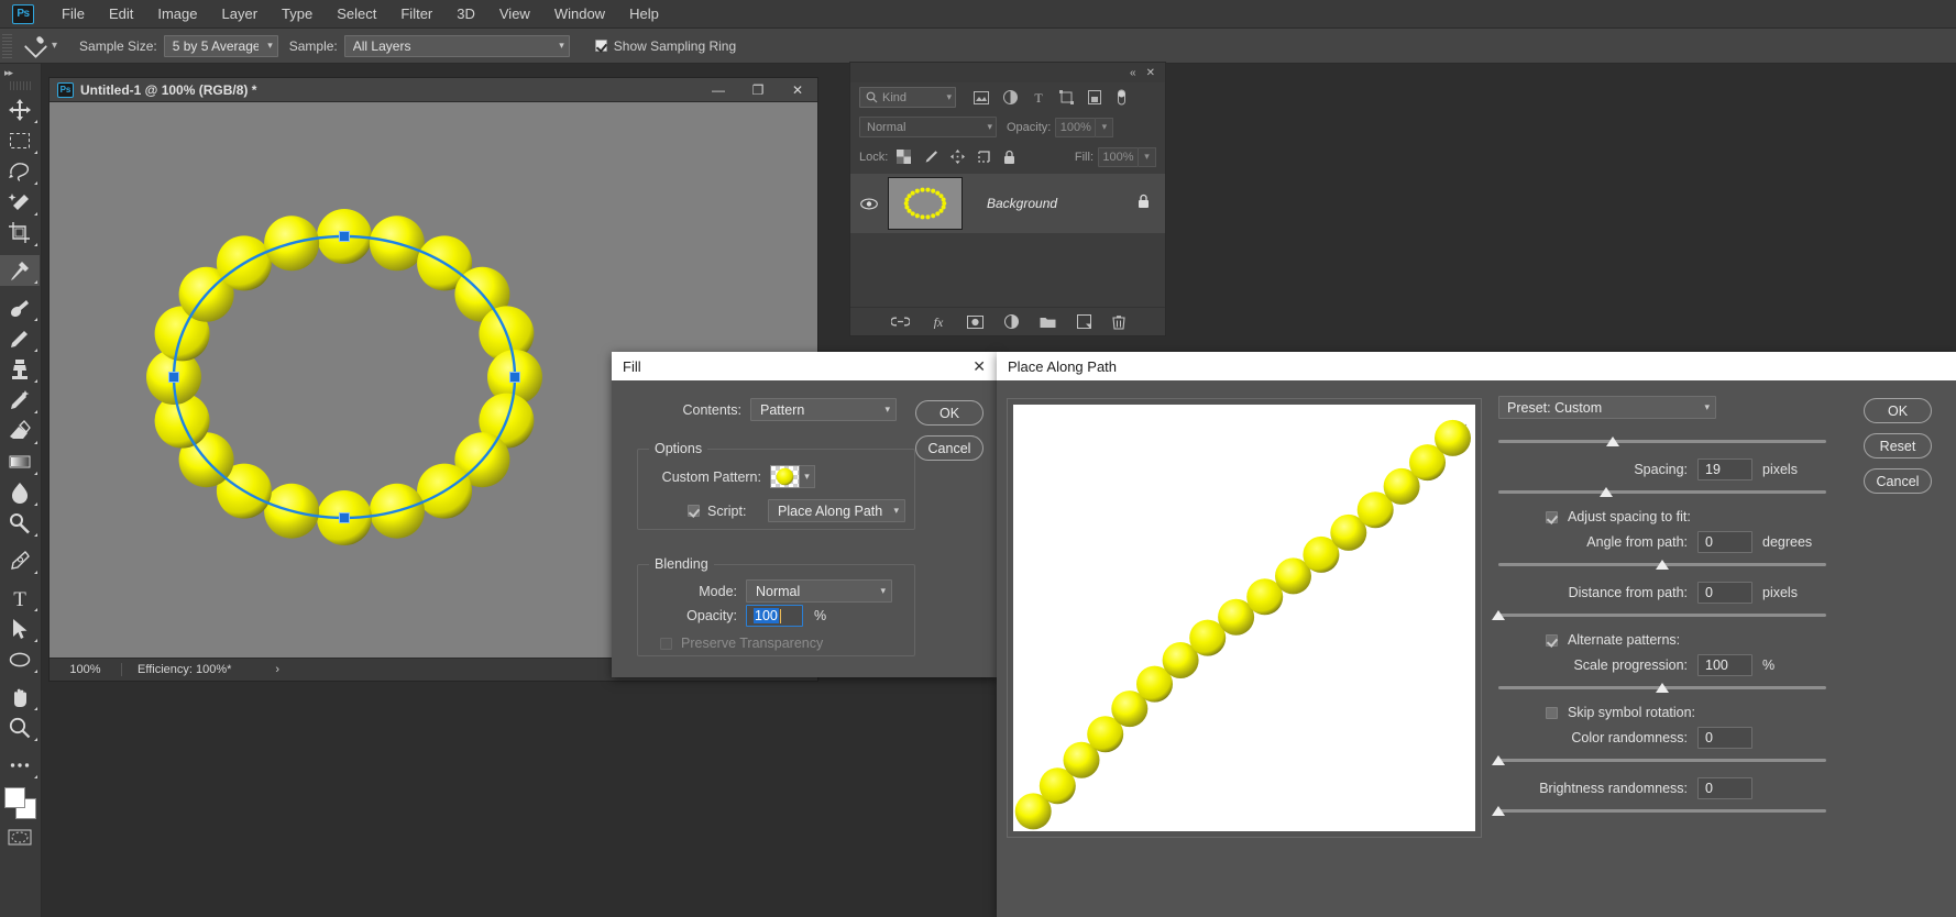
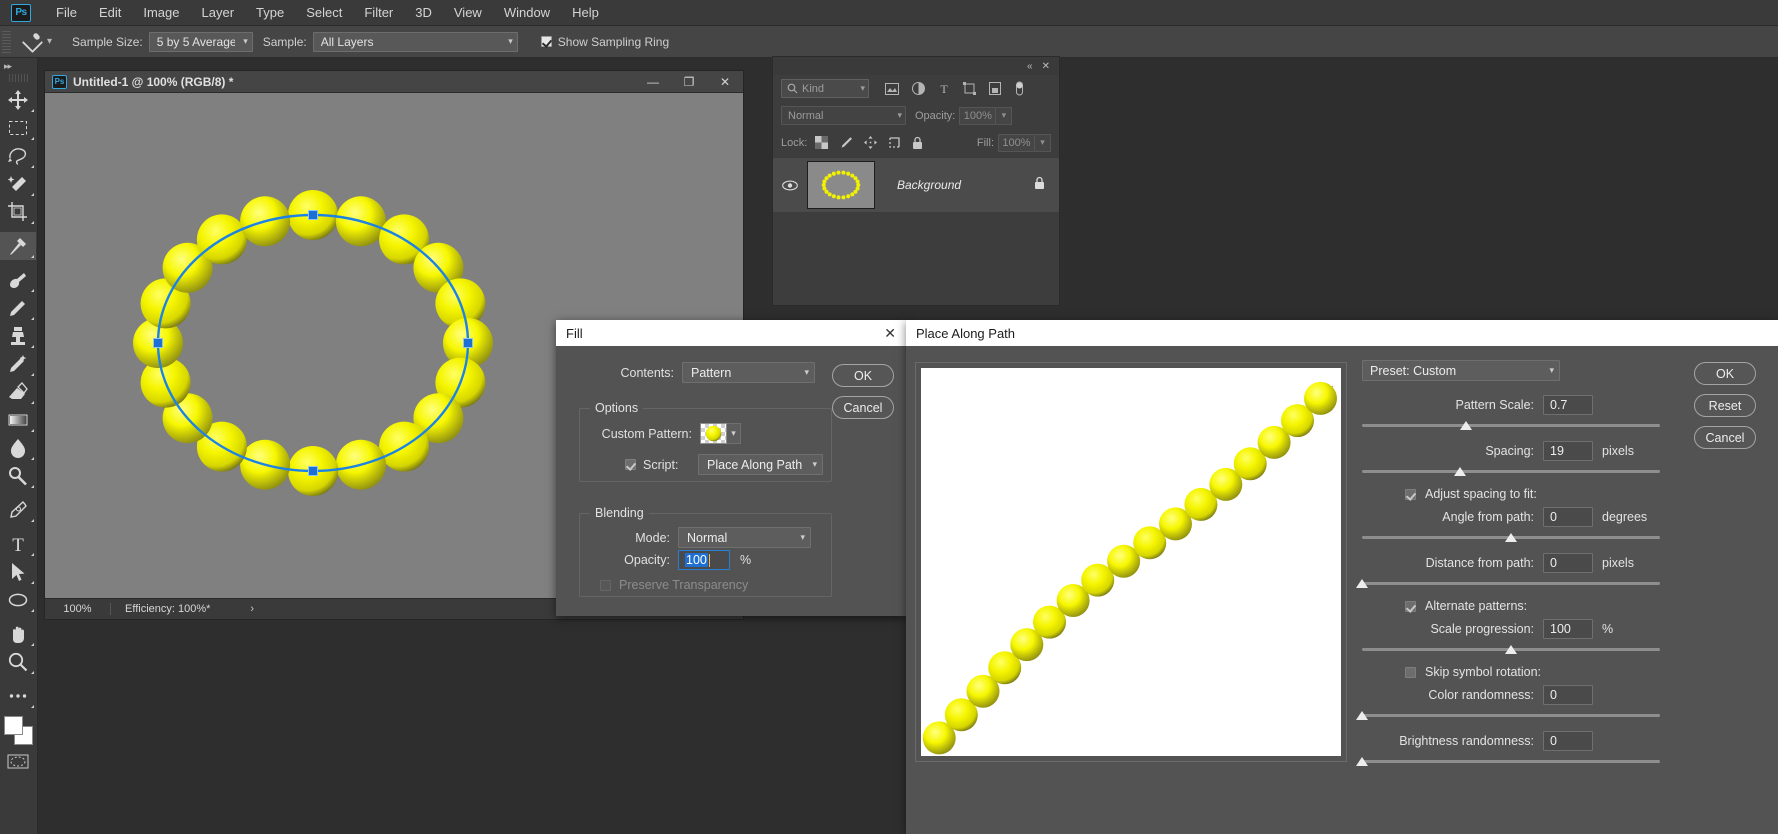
  Ps
  File
  Edit
  Image
  Layer
  Type
  Select
  Filter
  3D
  View
  Window
  Help
  ▾
  Sample Size:
  5 by 5 Average
  ▾
  Sample:
  All Layers
  ▾
  Show Sampling Ring
  ▸▸
  T
  Ps
  Untitled-1 @ 100% (RGB/8) *
  —
  ❐
  ✕
  100%
  Efficiency: 100%*
  ›
  «
  ✕
  Kind
  ▾
  T
  Normal
  ▾
  Opacity:
  100%
  ▾
  Lock:
  Fill:
  100%
  ▾
  Background
- fx
  Fill
  ✕
  Contents:
  Pattern
  ▾
  OK
  Cancel
  Options
  Custom Pattern:
  ▾
  Script:
  Place Along Path
  ▾
  Blending
  Mode:
  Normal
  ▾
  Opacity:
  100
  %
  Preserve Transparency
  Place Along Path
  Preset: Custom
  ▾
+ Pattern Scale:
+ 0.7
  Spacing:
  19
  pixels
  Adjust spacing to fit:
  Angle from path:
  0
  degrees
  Distance from path:
  0
  pixels
  Alternate patterns:
  Scale progression:
  100
  %
  Skip symbol rotation:
  Color randomness:
  0
  Brightness randomness:
  0
  OK
  Reset
  Cancel
